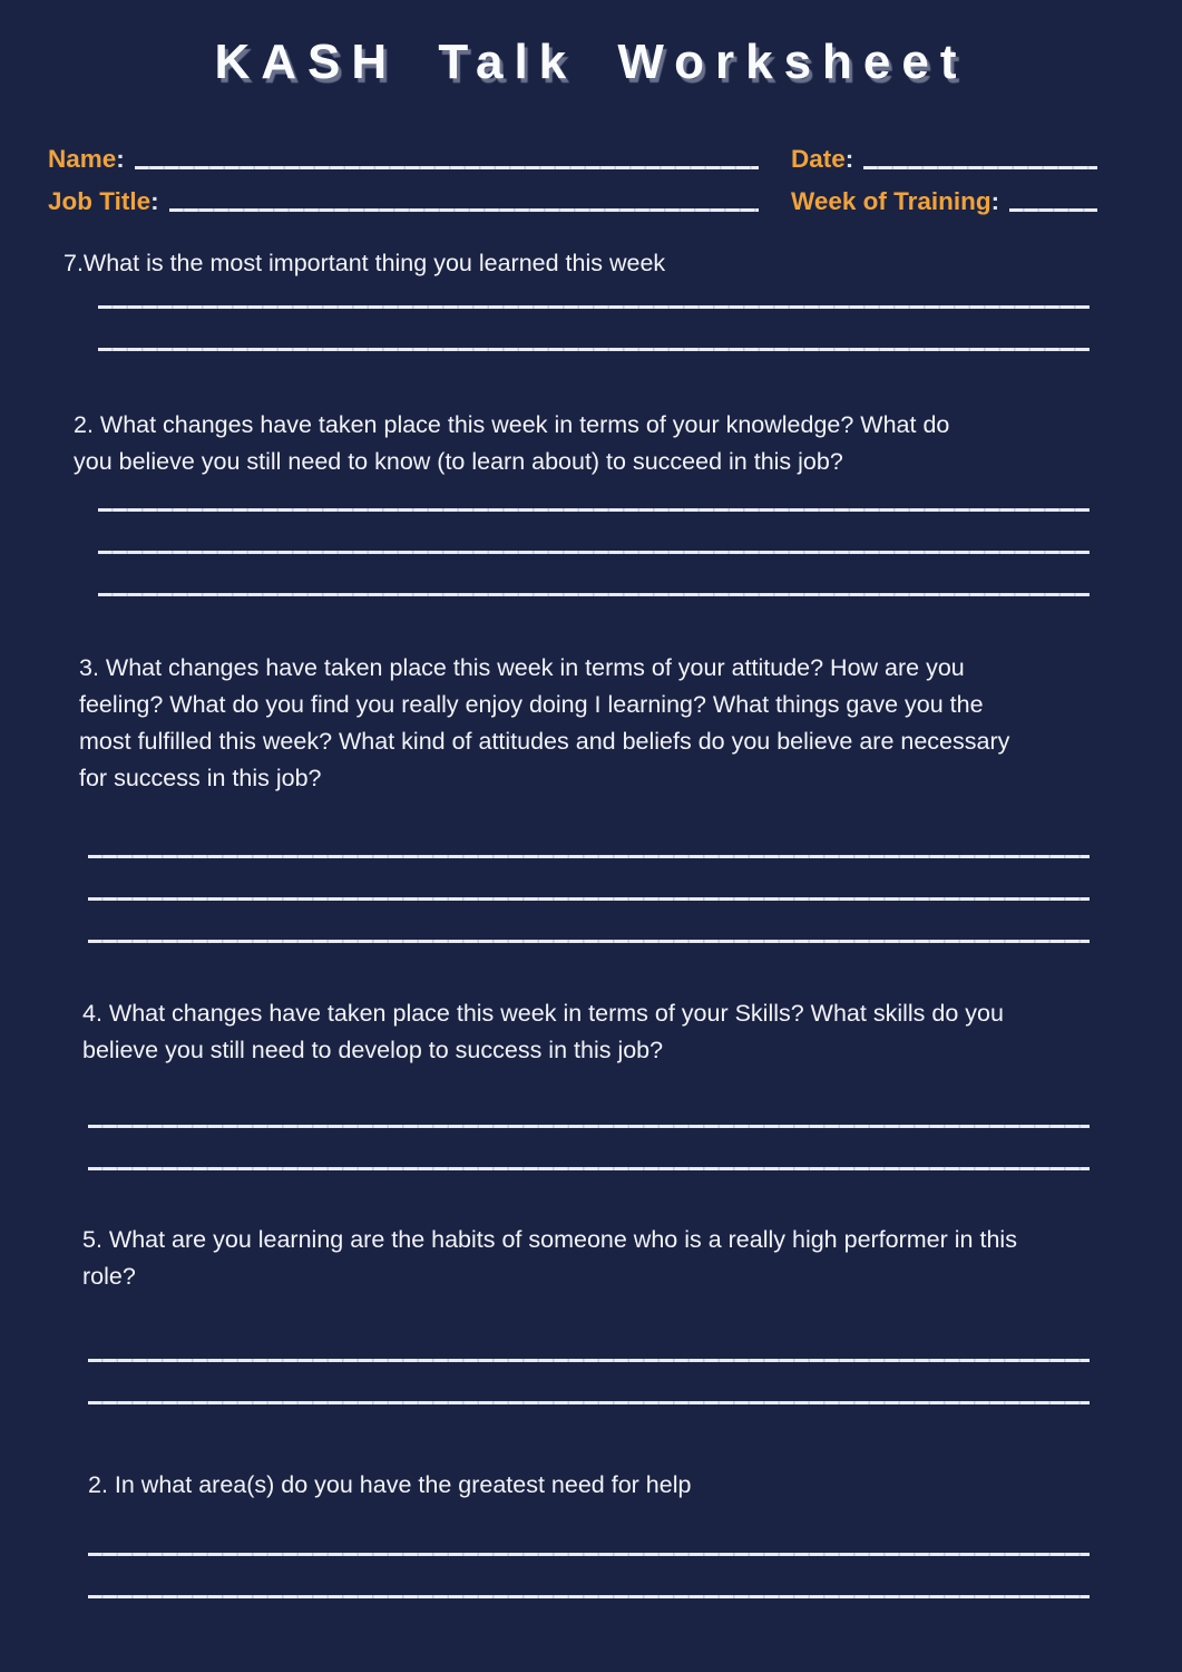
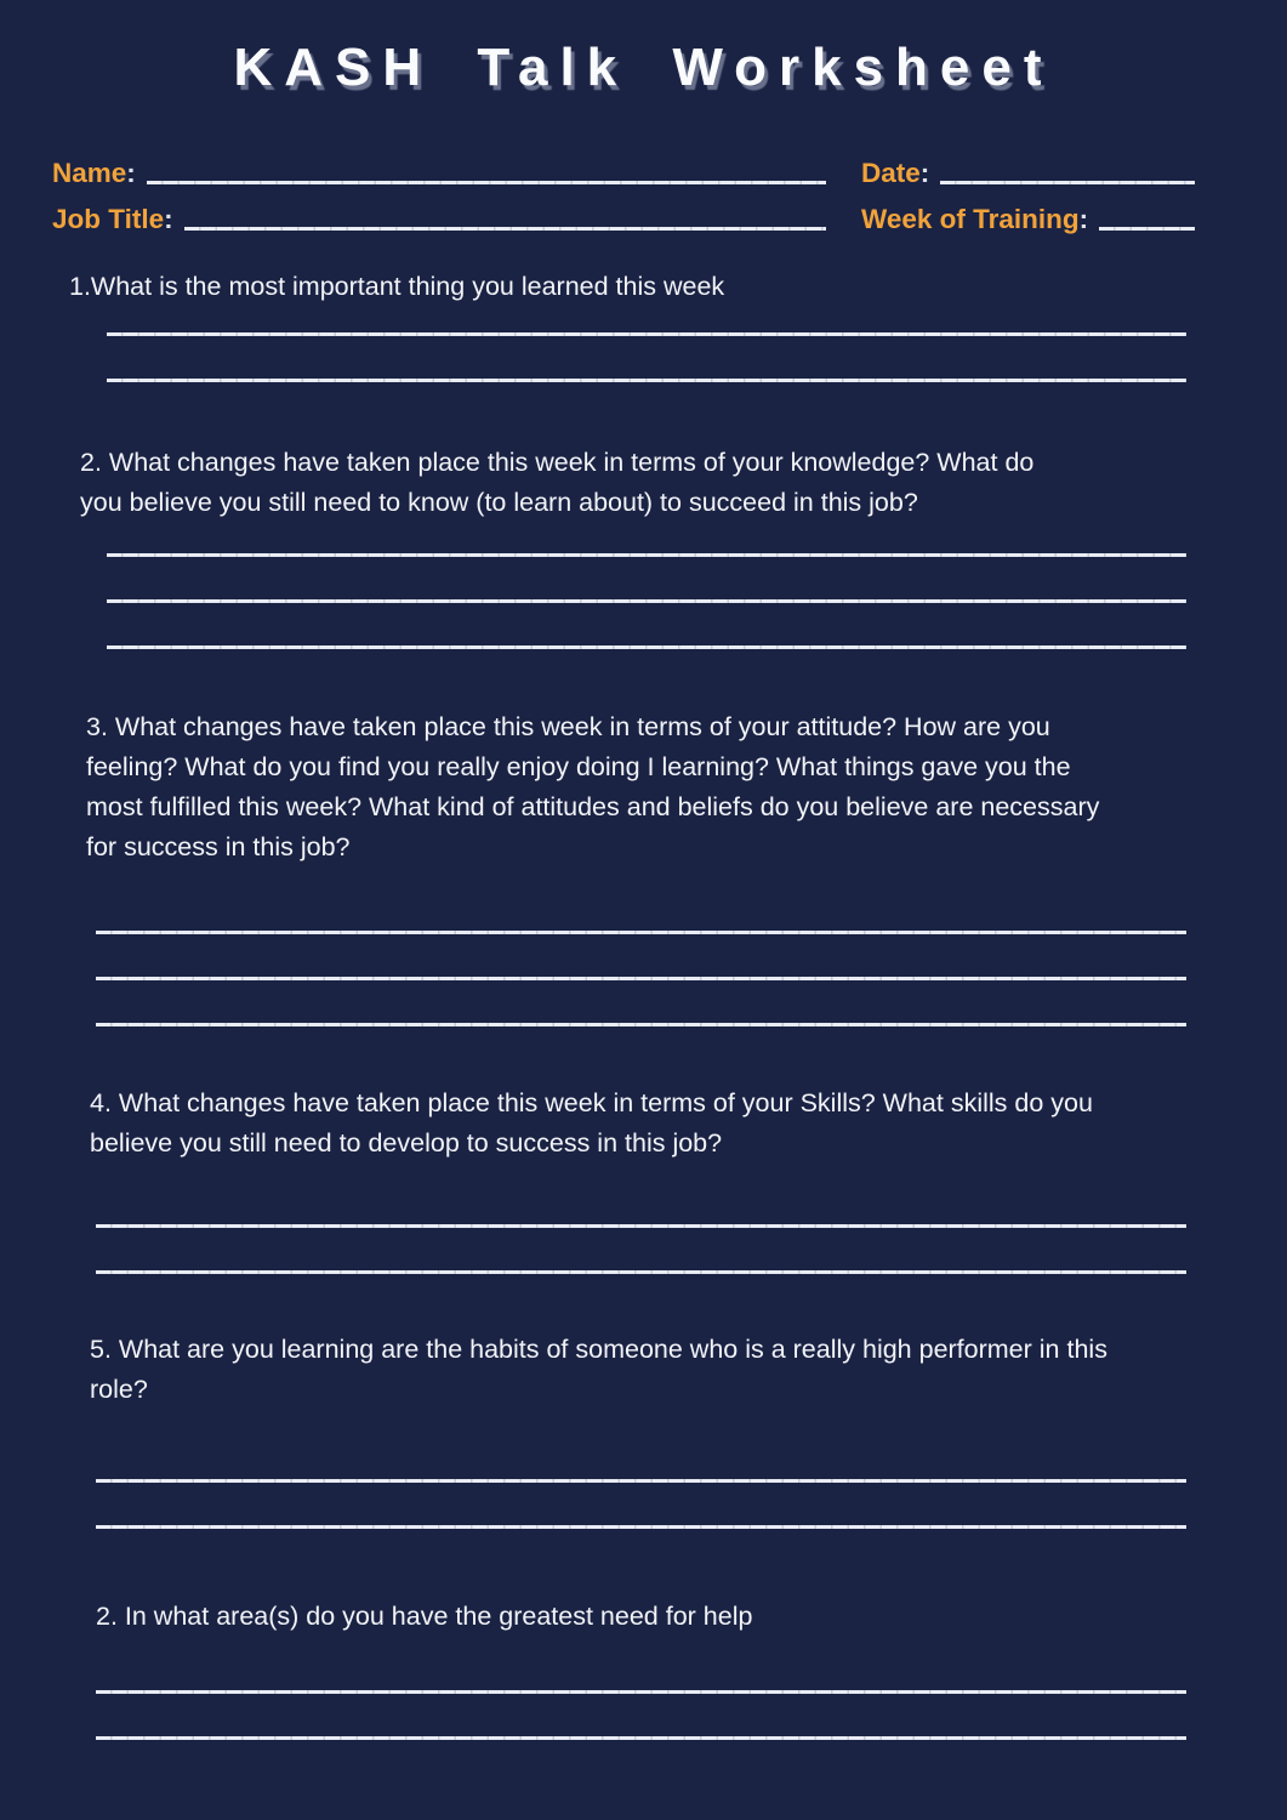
  KASH Talk Worksheet
  Name
  :
  Date
  :
  Job Title
  :
  Week of Training
  :
- 7.What is the most important thing you learned this week
+ 1.What is the most important thing you learned this week
  2. What changes have taken place this week in terms of your knowledge? What do
  you believe you still need to know (to learn about) to succeed in this job?
  3. What changes have taken place this week in terms of your attitude? How are you
  feeling? What do you find you really enjoy doing I learning? What things gave you the
  most fulfilled this week? What kind of attitudes and beliefs do you believe are necessary
  for success in this job?
  4. What changes have taken place this week in terms of your Skills? What skills do you
  believe you still need to develop to success in this job?
  5. What are you learning are the habits of someone who is a really high performer in this
  role?
  2. In what area(s) do you have the greatest need for help
